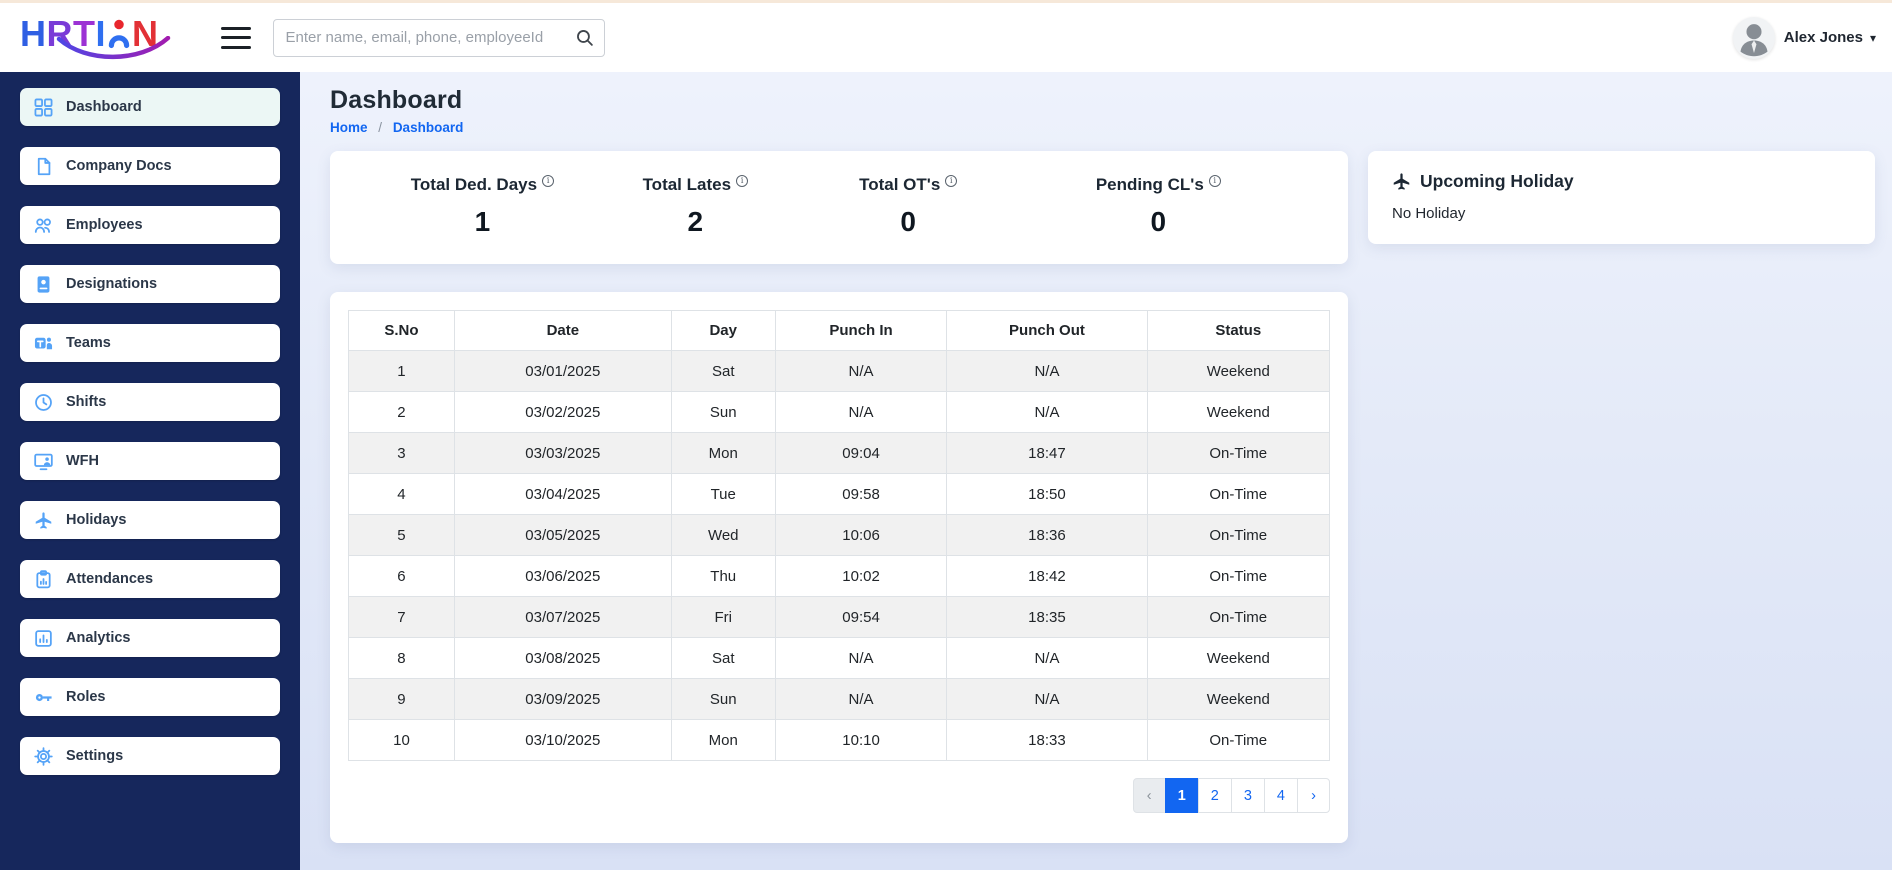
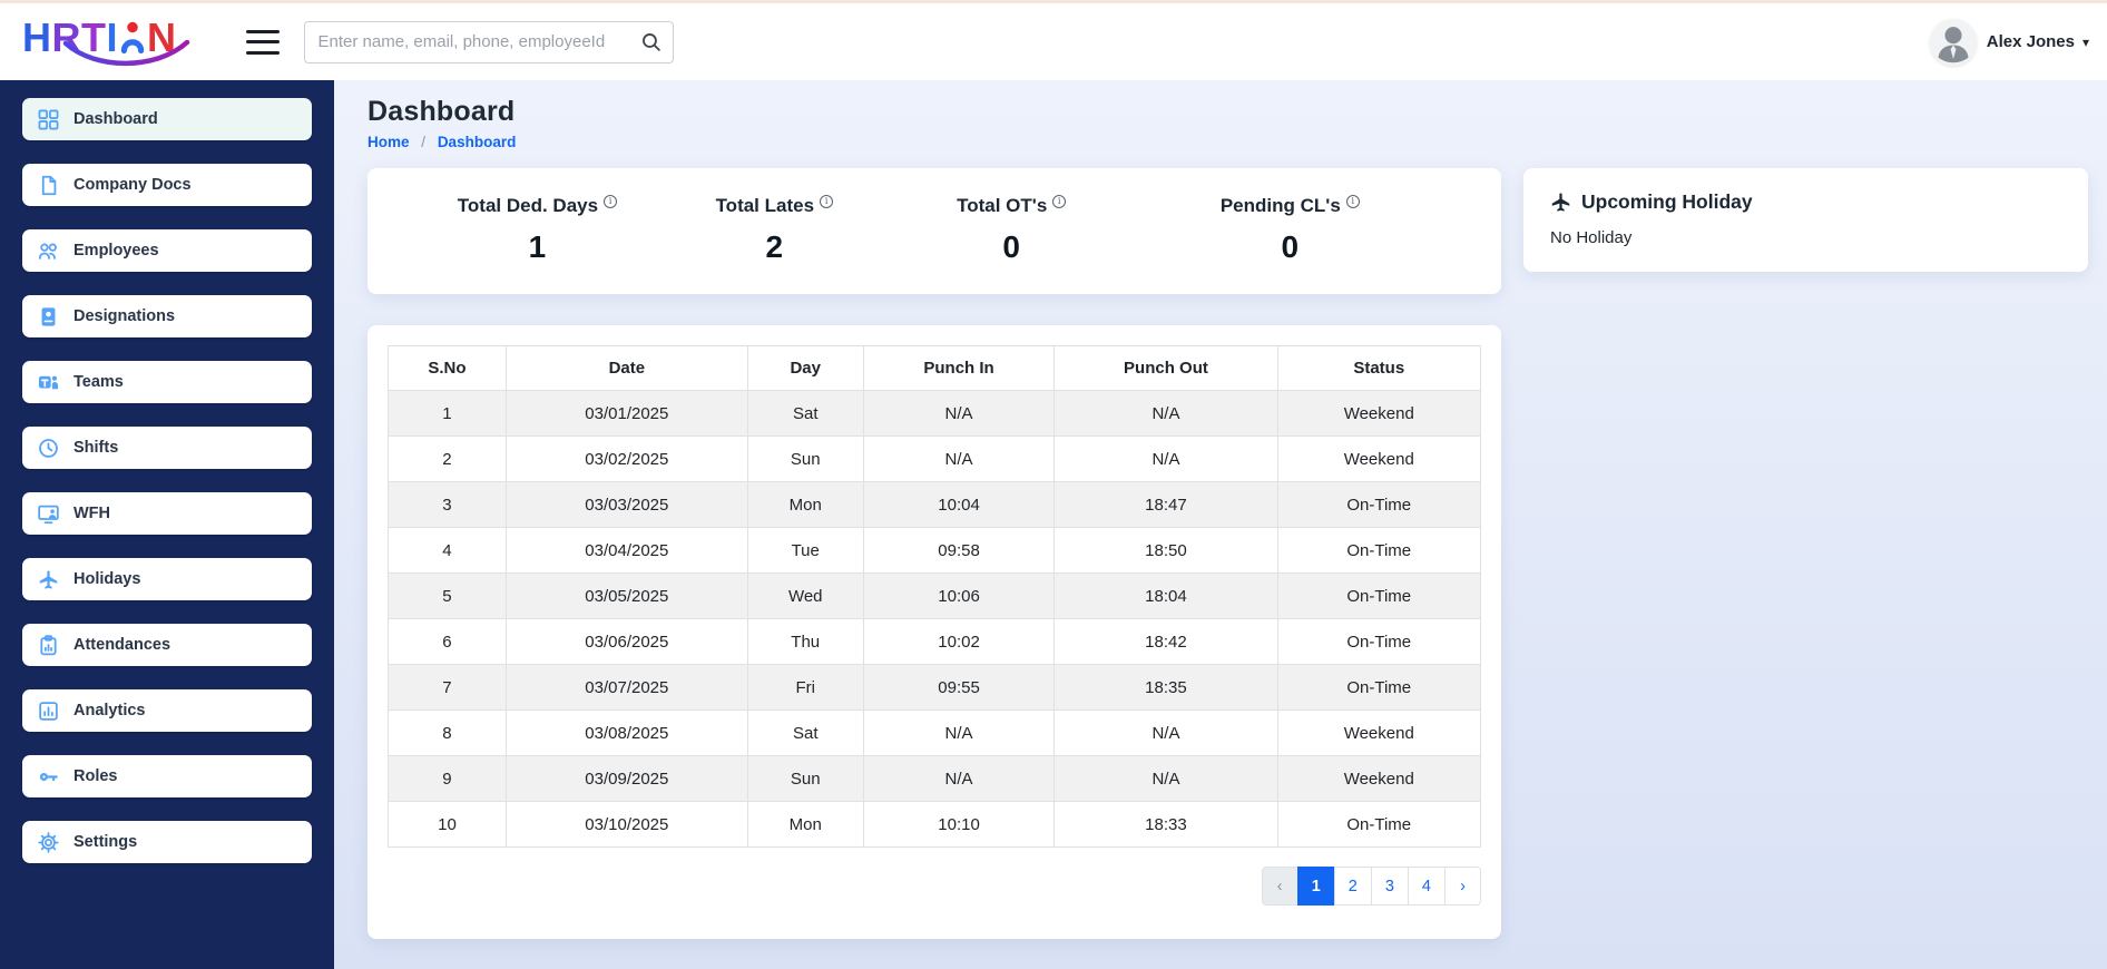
  H
  R
  T
  I
  N
  Enter name, email, phone, employeeId
  Alex Jones
  ▾
  Dashboard
  Company Docs
  Employees
  Designations
  Teams
  Shifts
  WFH
  Holidays
  Attendances
  Analytics
  Roles
  Settings
  Dashboard
  Home / Dashboard
  Total Ded. Days
  1
  Total Lates
  2
  Total OT's
  0
  Pending CL's
  0
  Upcoming Holiday
  No Holiday
  S.No	Date	Day	Punch In	Punch Out	Status
  1	03/01/2025	Sat	N/A	N/A	Weekend
  2	03/02/2025	Sun	N/A	N/A	Weekend
- 3	03/03/2025	Mon	09:04	18:47	On-Time
+ 3	03/03/2025	Mon	10:04	18:47	On-Time
  4	03/04/2025	Tue	09:58	18:50	On-Time
- 5	03/05/2025	Wed	10:06	18:36	On-Time
+ 5	03/05/2025	Wed	10:06	18:04	On-Time
  6	03/06/2025	Thu	10:02	18:42	On-Time
- 7	03/07/2025	Fri	09:54	18:35	On-Time
+ 7	03/07/2025	Fri	09:55	18:35	On-Time
  8	03/08/2025	Sat	N/A	N/A	Weekend
  9	03/09/2025	Sun	N/A	N/A	Weekend
  10	03/10/2025	Mon	10:10	18:33	On-Time
  ‹
  1
  2
  3
  4
  ›
